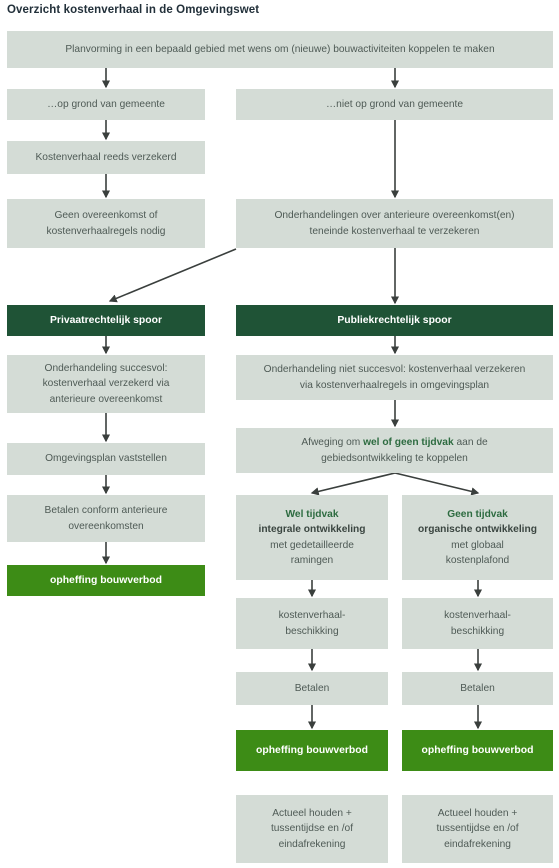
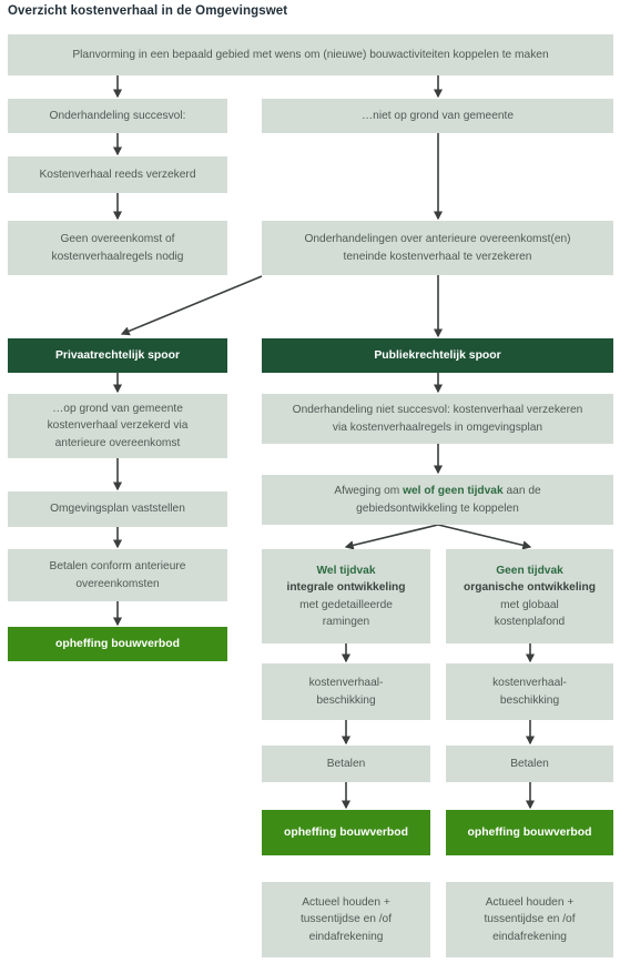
  Overzicht kostenverhaal in de Omgevingswet
  Planvorming in een bepaald gebied met wens om (nieuwe) bouwactiviteiten koppelen te maken
- …op grond van gemeente
+ Onderhandeling succesvol:
  …niet op grond van gemeente
  Kostenverhaal reeds verzekerd
  Geen overeenkomst of
  kostenverhaalregels nodig
  Onderhandelingen over anterieure overeenkomst(en)
  teneinde kostenverhaal te verzekeren
  Privaatrechtelijk spoor
  Publiekrechtelijk spoor
- Onderhandeling succesvol:
+ …op grond van gemeente
  kostenverhaal verzekerd via
  anterieure overeenkomst
  Onderhandeling niet succesvol: kostenverhaal verzekeren
  via kostenverhaalregels in omgevingsplan
  Omgevingsplan vaststellen
  Afweging om wel of geen tijdvak aan de
  gebiedsontwikkeling te koppelen
  Betalen conform anterieure
  overeenkomsten
  Wel tijdvak
  integrale ontwikkeling
  met gedetailleerde
  ramingen
  Geen tijdvak
  organische ontwikkeling
  met globaal
  kostenplafond
  opheffing bouwverbod
  kostenverhaal-
  beschikking
  kostenverhaal-
  beschikking
  Betalen
  Betalen
  opheffing bouwverbod
  opheffing bouwverbod
  Actueel houden +
  tussentijdse en /of
  eindafrekening
  Actueel houden +
  tussentijdse en /of
  eindafrekening
